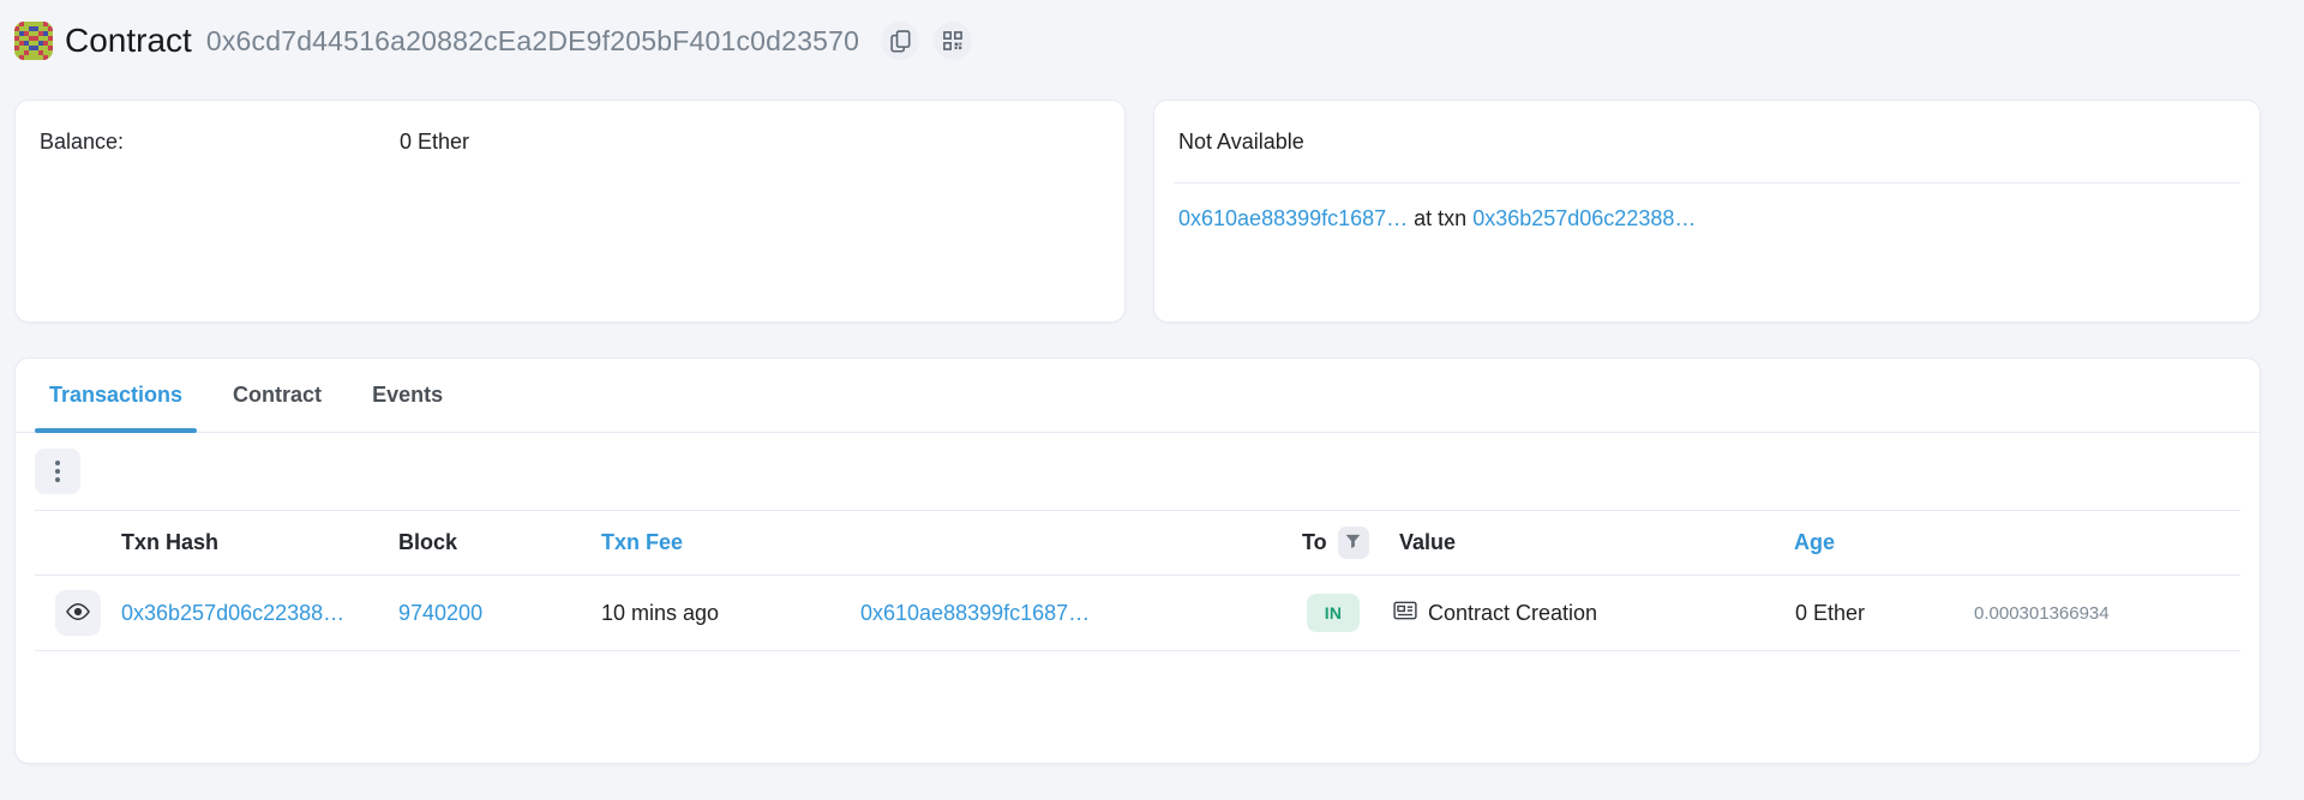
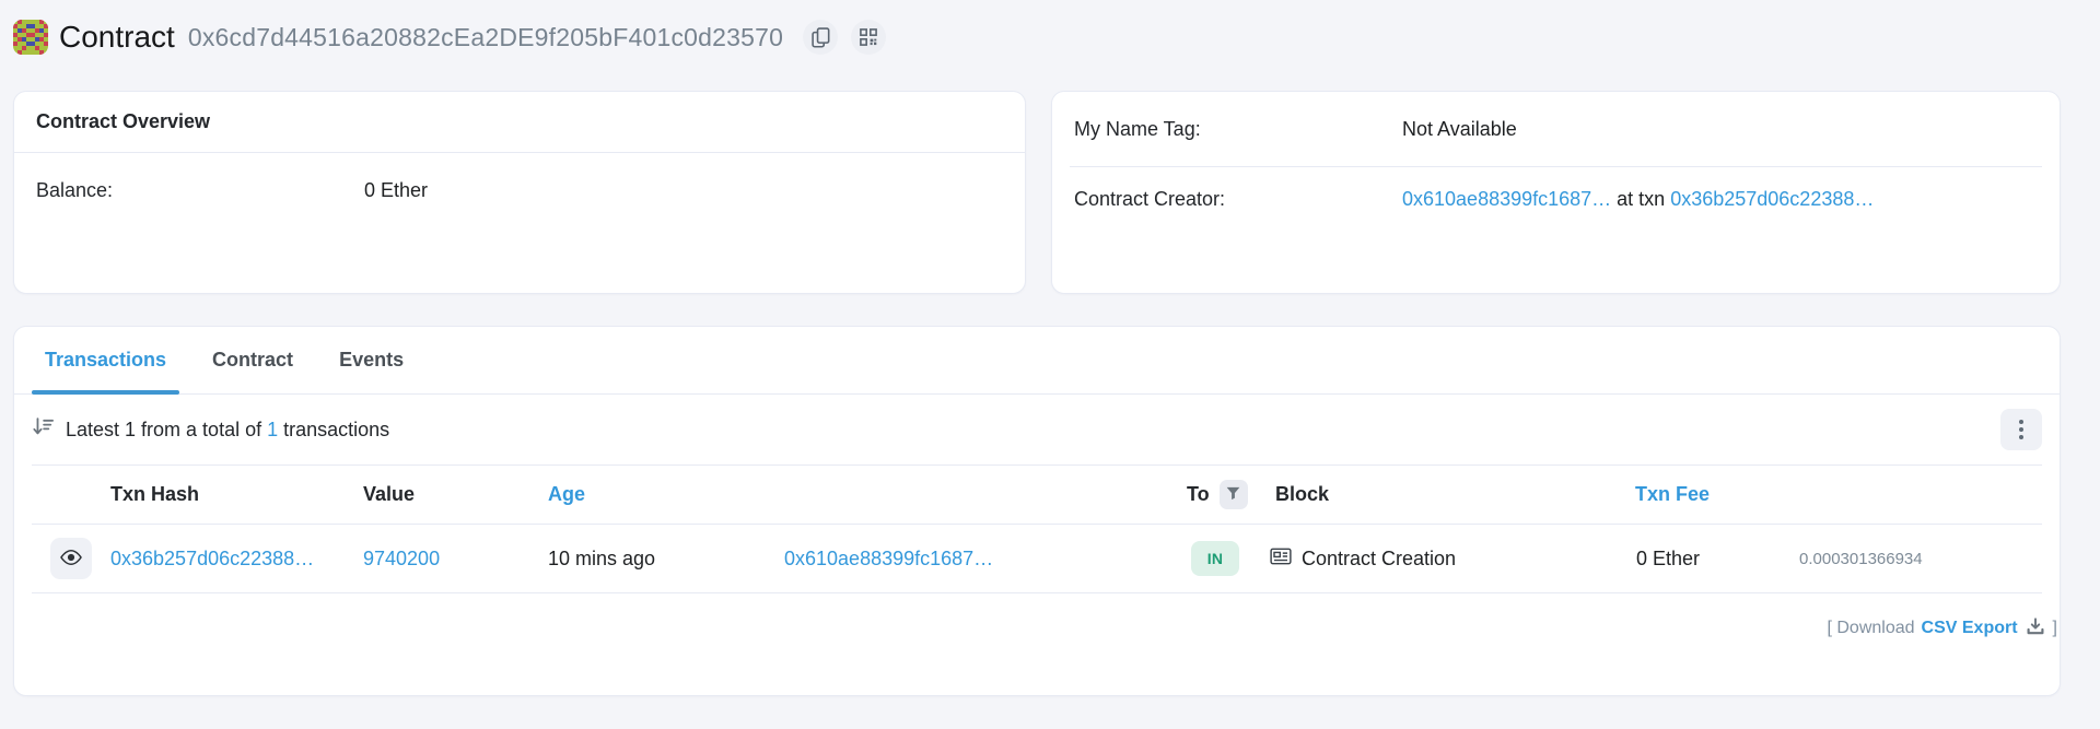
  Contract
  0x6cd7d44516a20882cEa2DE9f205bF401c0d23570
+ Contract Overview
  Balance:
  0 Ether
+ My Name Tag:
  Not Available
+ Contract Creator:
  0x610ae88399fc1687… at txn 0x36b257d06c22388…
  Transactions
  Contract
  Events
+ Latest 1 from a total of 1 transactions
  Txn Hash
- Block
+ Value
- Txn Fee
+ Age
  To
- Value
+ Block
- Age
+ Txn Fee
  0x36b257d06c22388…
  9740200
  10 mins ago
  0x610ae88399fc1687…
  IN
  Contract Creation
  0 Ether
  0.000301366934
+ [ Download
+ CSV Export
+ ]
